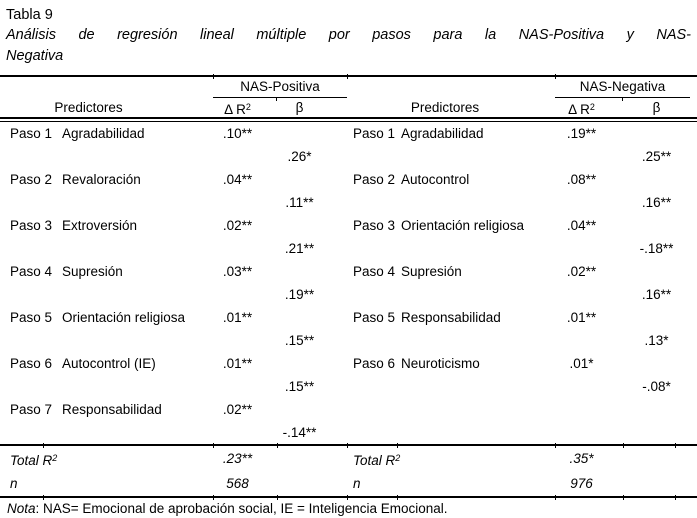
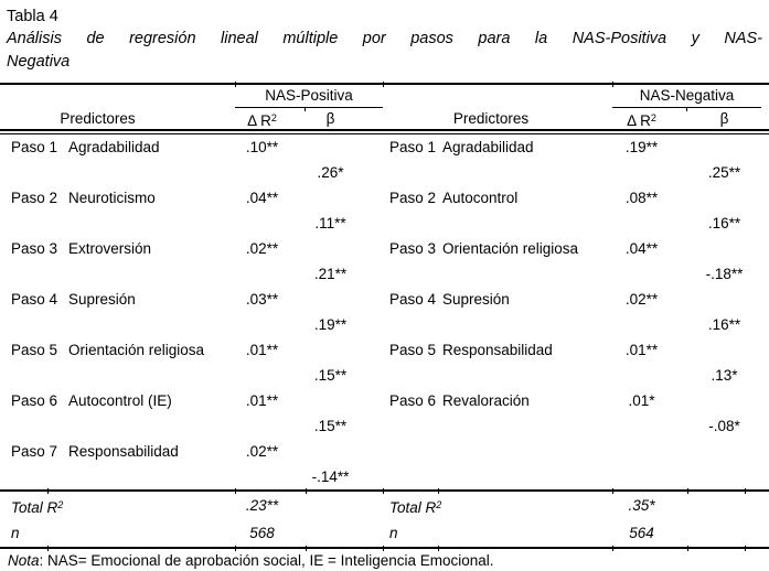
- Tabla 9
+ Tabla 4
  Análisis de regresión lineal múltiple por pasos para la NAS-Positiva y NAS-
  Negativa
  NAS-Positiva
  NAS-Negativa
  Predictores
  Δ R2
  β
  Predictores
  Δ R2
  β
  Paso 1 Agradabilidad
  .10**
  Paso 1 Agradabilidad
  .19**
  .26*
  .25**
- Paso 2 Revaloración
+ Paso 2 Neuroticismo
  .04**
  Paso 2 Autocontrol
  .08**
  .11**
  .16**
  Paso 3 Extroversión
  .02**
  Paso 3 Orientación religiosa
  .04**
  .21**
  -.18**
  Paso 4 Supresión
  .03**
  Paso 4 Supresión
  .02**
  .19**
  .16**
  Paso 5 Orientación religiosa
  .01**
  Paso 5 Responsabilidad
  .01**
  .15**
  .13*
  Paso 6 Autocontrol (IE)
  .01**
- Paso 6 Neuroticismo
+ Paso 6 Revaloración
  .01*
  .15**
  -.08*
  Paso 7 Responsabilidad
  .02**
  -.14**
  Total R2
  .23**
  Total R2
  .35*
  n
  568
  n
- 976
+ 564
  Nota: NAS= Emocional de aprobación social, IE = Inteligencia Emocional.
